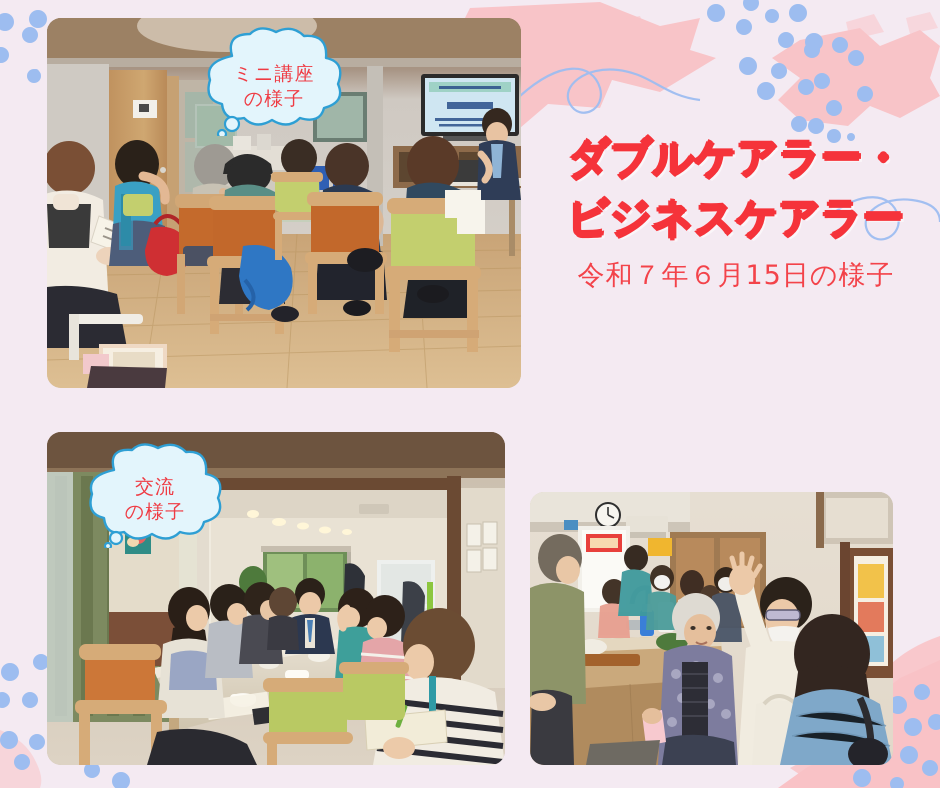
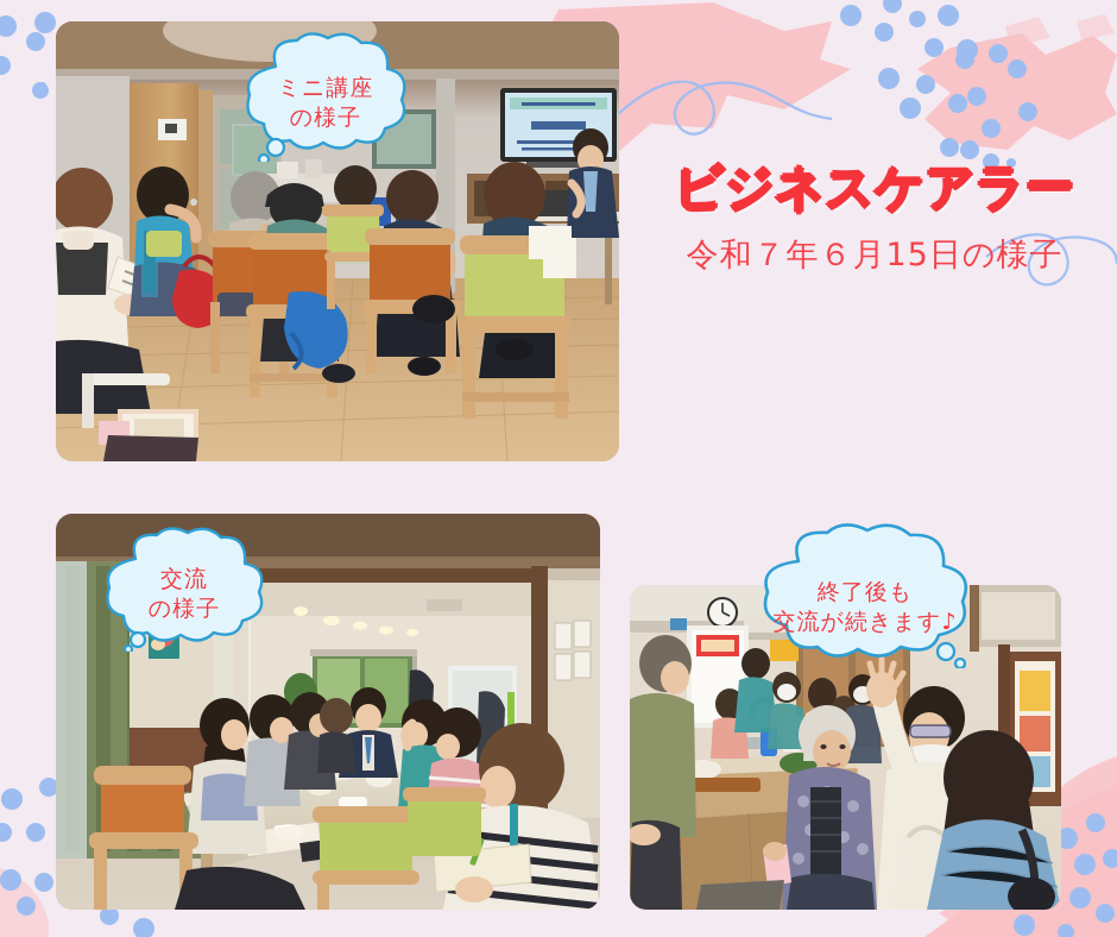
- ダブルケアラー・
  ビジネスケアラー
  令和７年６月15日の様子
  ミニ講座
  の様子
  交流
  の様子
+ 終了後も
+ 交流が続きます♪
